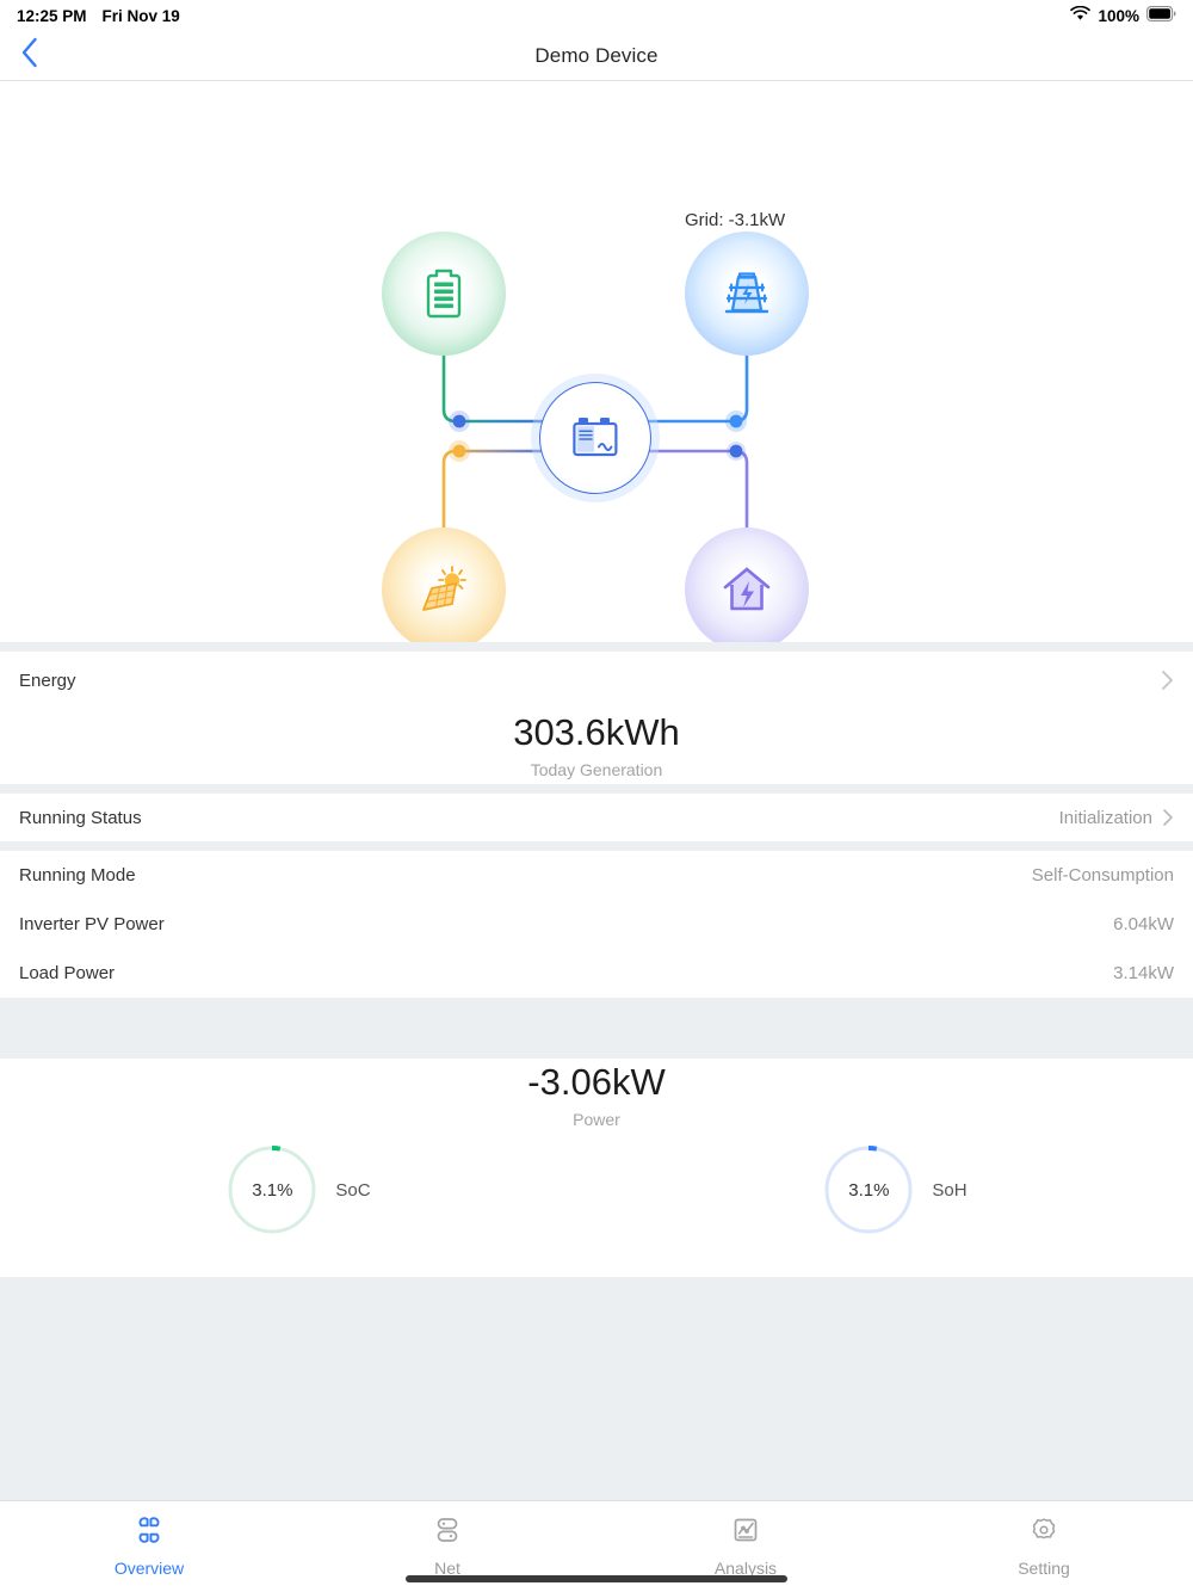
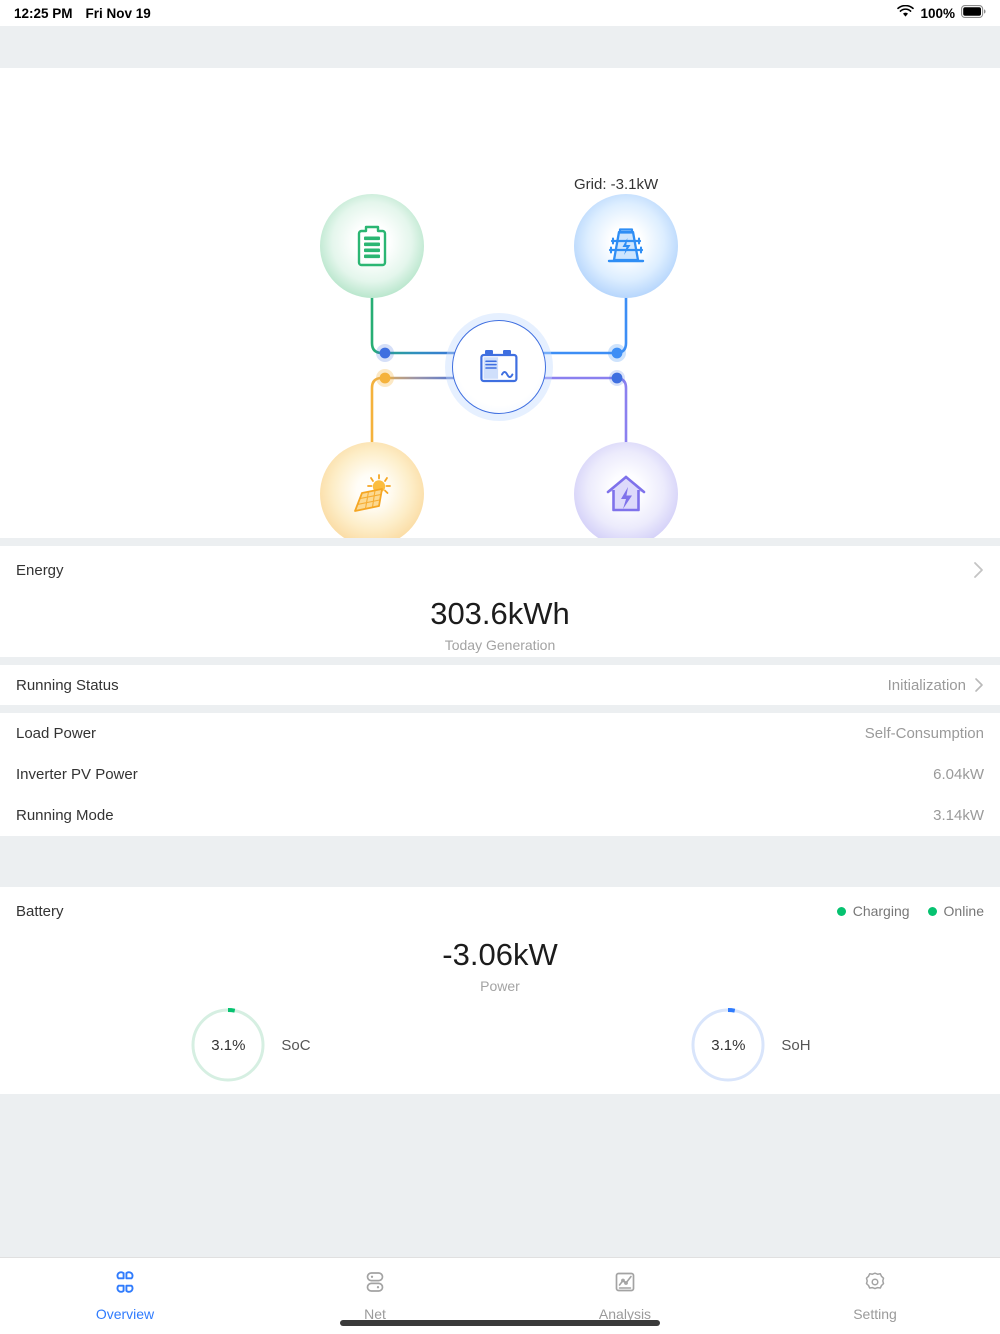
  12:25 PM
  Fri Nov 19
  100%
- Demo Device
  Grid: -3.1kW
  Energy
  303.6kWh
  Today Generation
  Running Status
  Initialization
- Running Mode
+ Load Power
  Self-Consumption
  Inverter PV Power
  6.04kW
- Load Power
+ Running Mode
  3.14kW
+ Battery
+ Charging
+ Online
  -3.06kW
  Power
  3.1%
  SoC
  3.1%
  SoH
  Overview
  Net
  Analysis
  Setting
